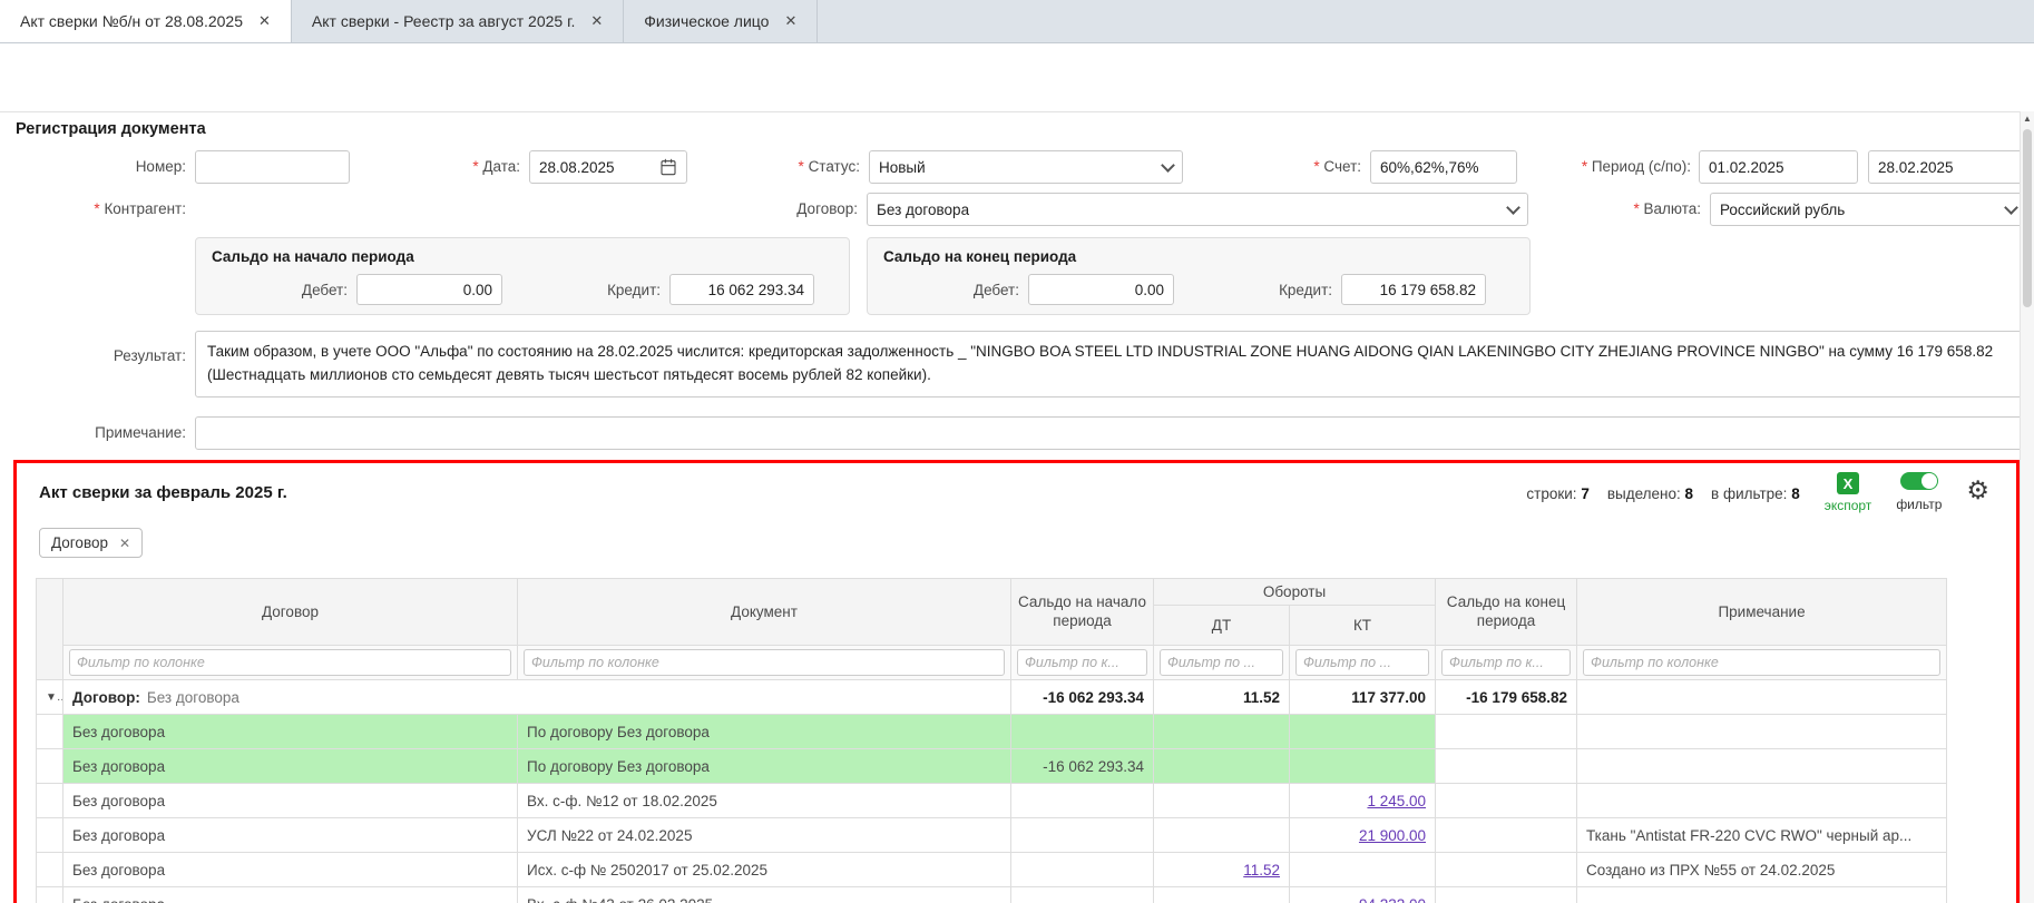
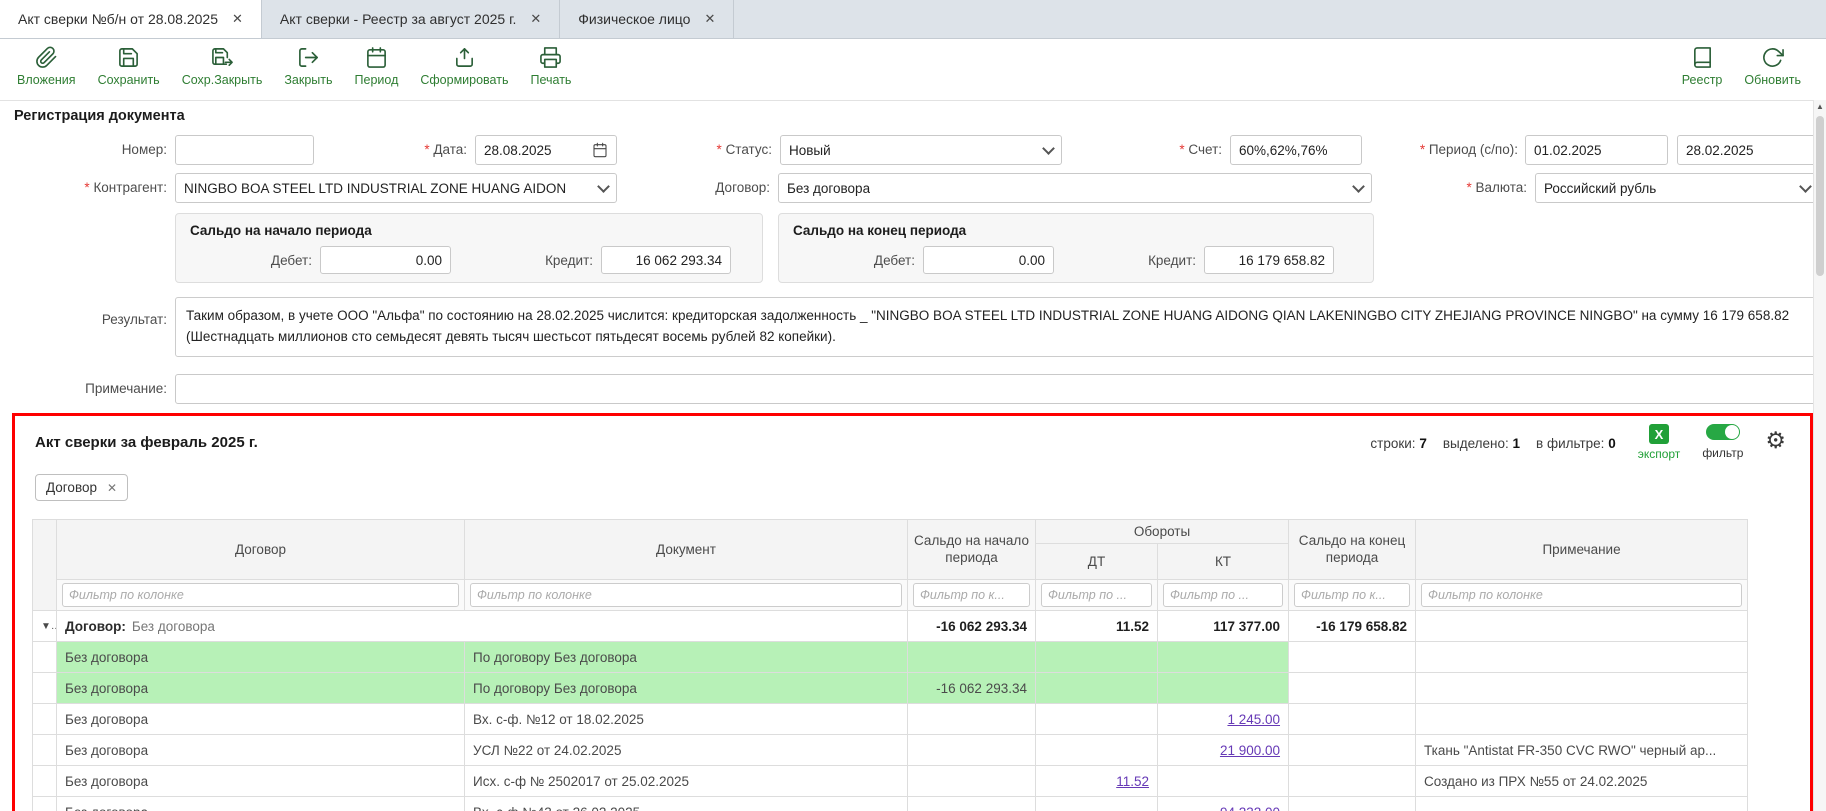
  Акт сверки №б/н от 28.08.2025
  ✕
  Акт сверки - Реестр за август 2025 г.
  ✕
  Физическое лицо
  ✕
+ Вложения
+ Сохранить
+ Сохр.Закрыть
+ Закрыть
+ Период
+ Сформировать
+ Печать
+ Реестр
+ Обновить
  Регистрация документа
  Номер:
  Дата:
  28.08.2025
  Статус:
  Новый
  Счет:
  60%,62%,76%
  Период (с/по):
  01.02.2025
  28.02.2025
  Контрагент:
+ NINGBO BOA STEEL LTD INDUSTRIAL ZONE HUANG AIDON
  Договор:
  Без договора
  Валюта:
  Российский рубль
  Сальдо на начало периода
  Дебет:
  0.00
  Кредит:
  16 062 293.34
  Сальдо на конец периода
  Дебет:
  0.00
  Кредит:
  16 179 658.82
  Результат:
  Таким образом, в учете ООО "Альфа" по состоянию на 28.02.2025 числится: кредиторская задолженность _ "NINGBO BOA STEEL LTD INDUSTRIAL ZONE HUANG AIDONG QIAN LAKENINGBO CITY ZHEJIANG PROVINCE NINGBO" на сумму 16 179 658.82 (Шестнадцать миллионов сто семьдесят девять тысяч шестьсот пятьдесят восемь рублей 82 копейки).
  Примечание:
  Акт сверки за февраль 2025 г.
  строки: 7
- выделено: 8
+ выделено: 1
- в фильтре: 8
+ в фильтре: 0
  X
  экспорт
  фильтр
  ⚙
  Договор
  ✕
  	Договор	Документ	Сальдо на начало периода	Обороты	Сальдо на конец периода	Примечание
  ДТ	КТ
  Фильтр по колонке	Фильтр по колонке	Фильтр по к...	Фильтр по ...	Фильтр по ...	Фильтр по к...	Фильтр по колонке
  ▼	Договор: Без договора	-16 062 293.34	11.52	117 377.00	-16 179 658.82
  	Без договора	По договору Без договора
  	Без договора	По договору Без договора	-16 062 293.34
  	Без договора	Вх. с-ф. №12 от 18.02.2025			1 245.00
- 	Без договора	УСЛ №22 от 24.02.2025			21 900.00		Ткань "Antistat FR-220 CVC RWO" черный ар...
+ 	Без договора	УСЛ №22 от 24.02.2025			21 900.00		Ткань "Antistat FR-350 CVC RWO" черный ар...
  	Без договора	Исх. с-ф № 2502017 от 25.02.2025		11.52			Создано из ПРХ №55 от 24.02.2025
  ▲
